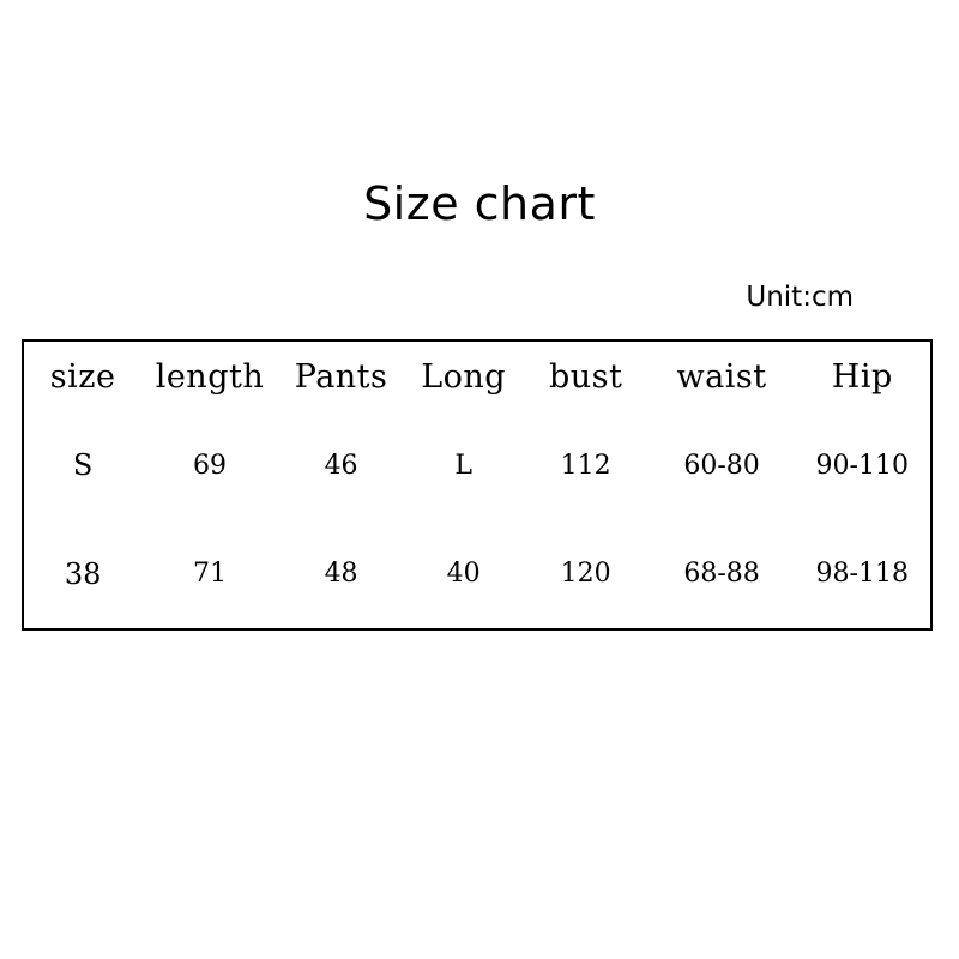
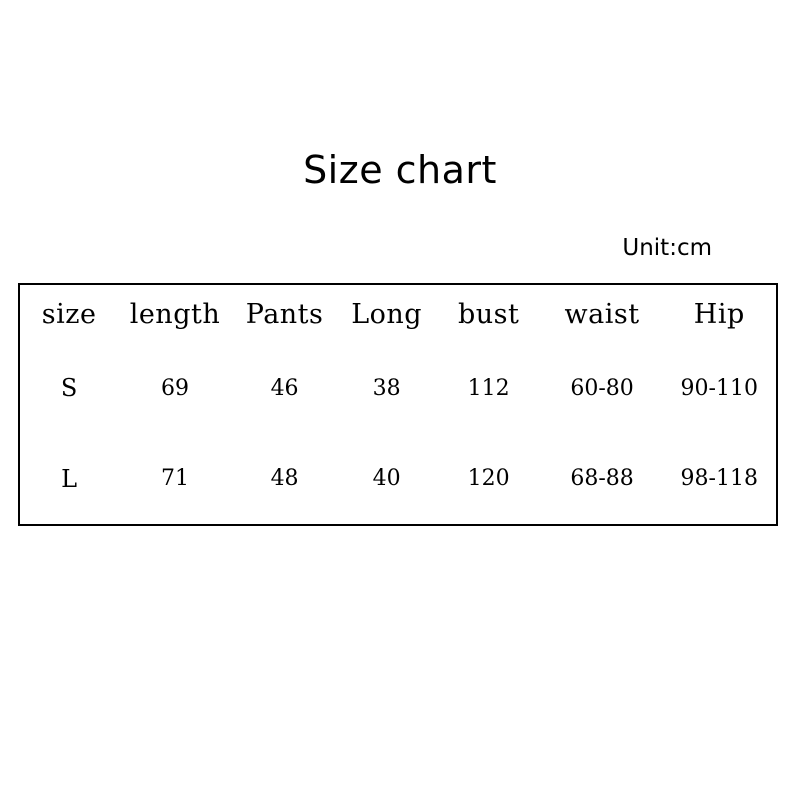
  Size chart
  Unit:cm
  size	length	Pants	Long	bust	waist	Hip
- S	69	46	L	112	60-80	90-110
+ S	69	46	38	112	60-80	90-110
- 38	71	48	40	120	68-88	98-118
+ L	71	48	40	120	68-88	98-118
